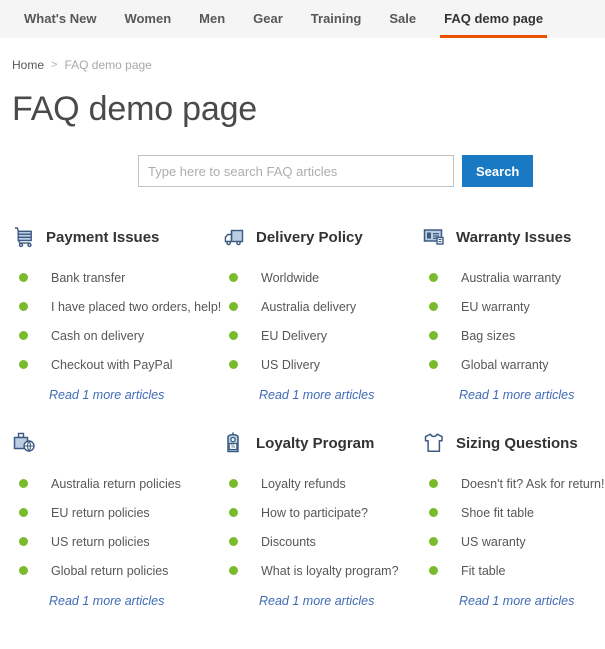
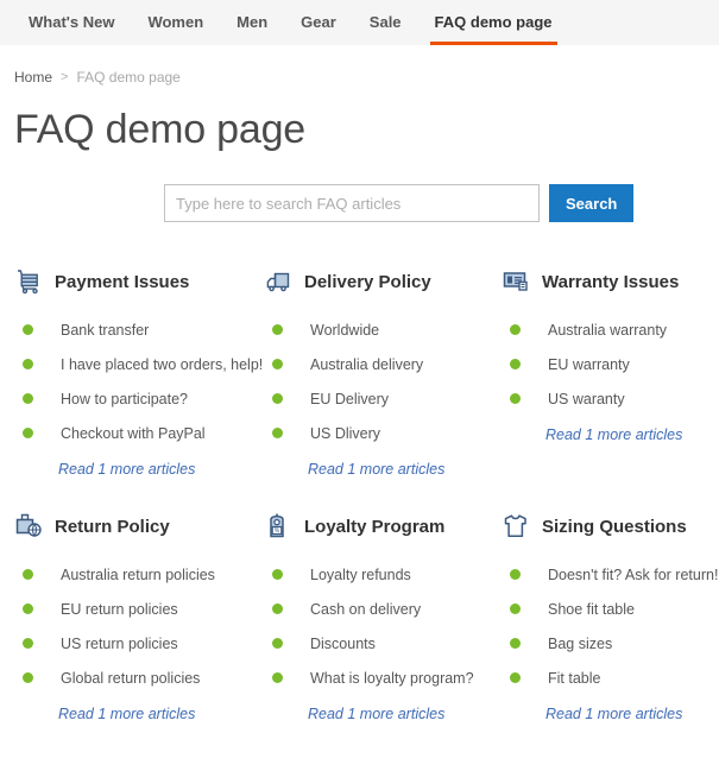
  What's New
  Women
  Men
  Gear
- Training
  Sale
  FAQ demo page
  Home
  >
  FAQ demo page
  FAQ demo page
  Type here to search FAQ articles
  Search
  Payment Issues
  Bank transfer
  I have placed two orders, help!
- Cash on delivery
+ How to participate?
  Checkout with PayPal
  Read 1 more articles
  Delivery Policy
  Worldwide
  Australia delivery
  EU Delivery
  US Dlivery
  Read 1 more articles
  Warranty Issues
  Australia warranty
  EU warranty
- Bag sizes
+ US waranty
- Global warranty
  Read 1 more articles
+ Return Policy
  Australia return policies
  EU return policies
  US return policies
  Global return policies
  Read 1 more articles
  Loyalty Program
  Loyalty refunds
- How to participate?
+ Cash on delivery
  Discounts
  What is loyalty program?
  Read 1 more articles
  Sizing Questions
  Doesn't fit? Ask for return!
  Shoe fit table
- US waranty
+ Bag sizes
  Fit table
  Read 1 more articles
